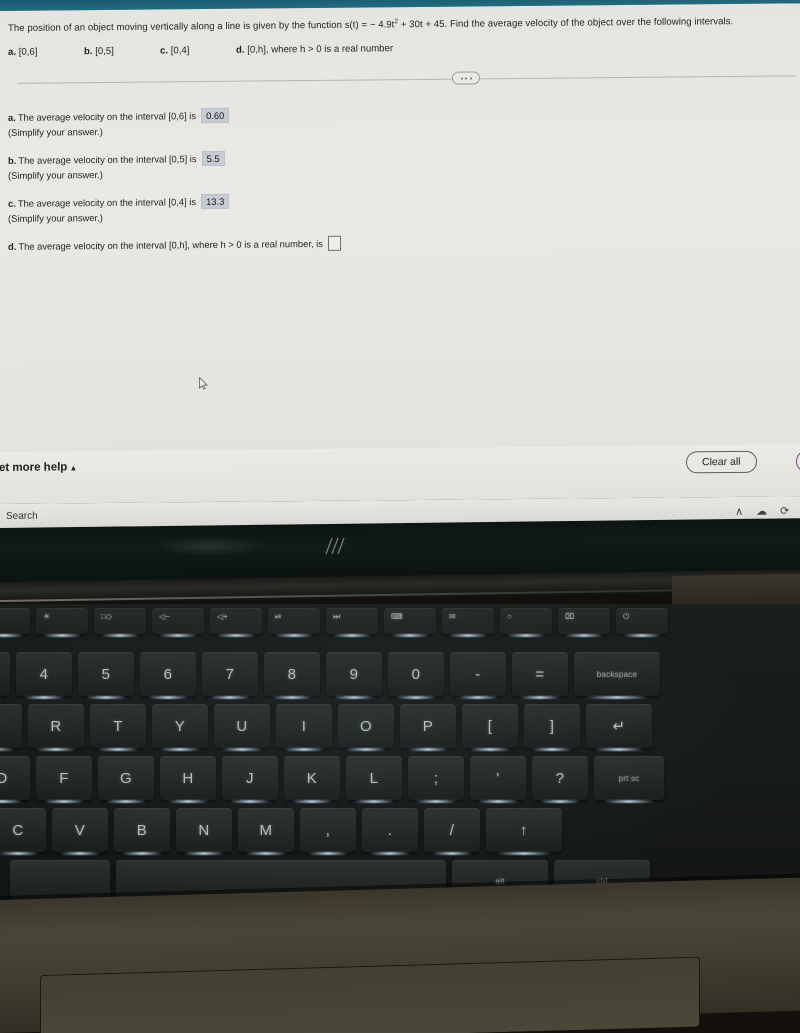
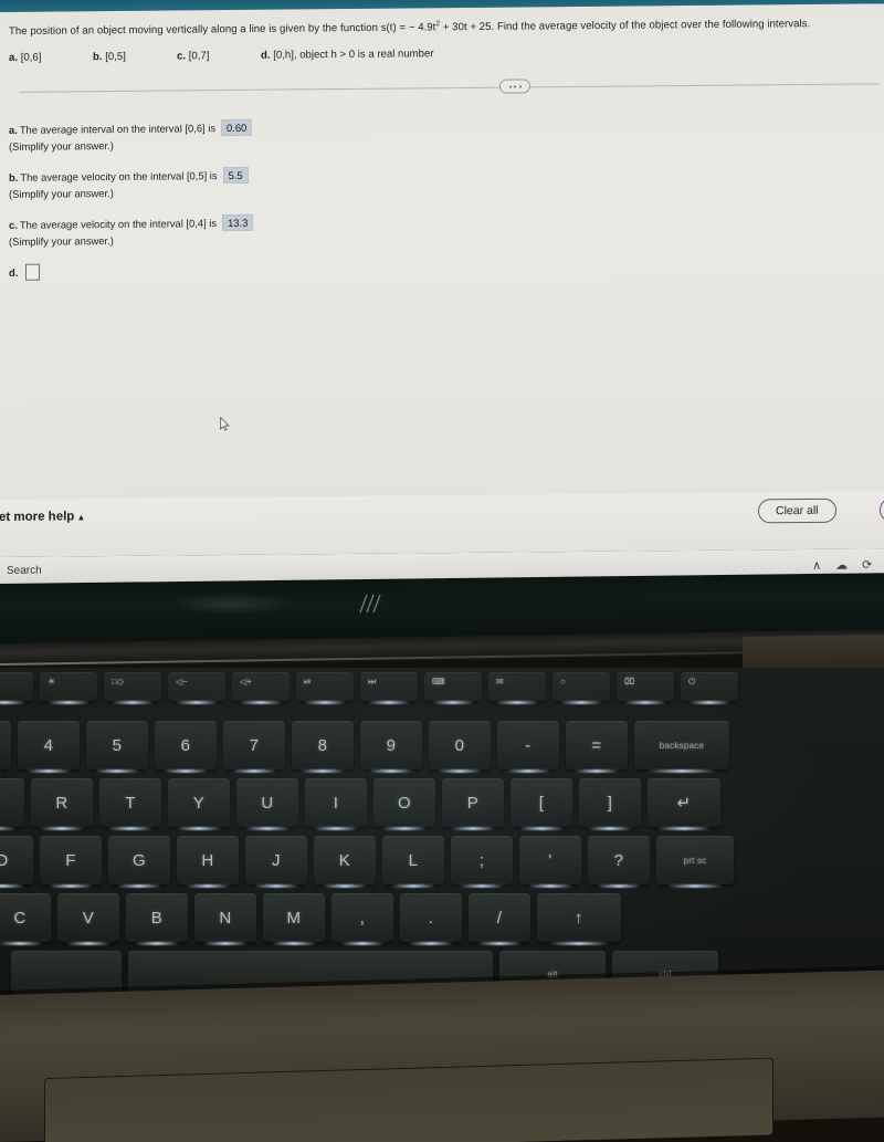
- The position of an object moving vertically along a line is given by the function s(t) = − 4.9t + 30t + 45. Find the average velocity of the object over the following intervals.
+ The position of an object moving vertically along a line is given by the function s(t) = − 4.9t + 30t + 25. Find the average velocity of the object over the following intervals.
  a. [0,6]
  b. [0,5]
- c. [0,4]
+ c. [0,7]
- d. [0,h], where h > 0 is a real number
+ d. [0,h], object h > 0 is a real number
  a.
- The average velocity on the interval [0,6] is
+ The average interval on the interval [0,6] is
  0.60
  (Simplify your answer.)
  b.
  The average velocity on the interval [0,5] is
  5.5
  (Simplify your answer.)
  c.
  The average velocity on the interval [0,4] is
  13.3
  (Simplify your answer.)
  d.
- The average velocity on the interval [0,h], where h > 0 is a real number, is
  et more help ▴
  Clear all
  Search
  ∧
  ☁
  ⟳
